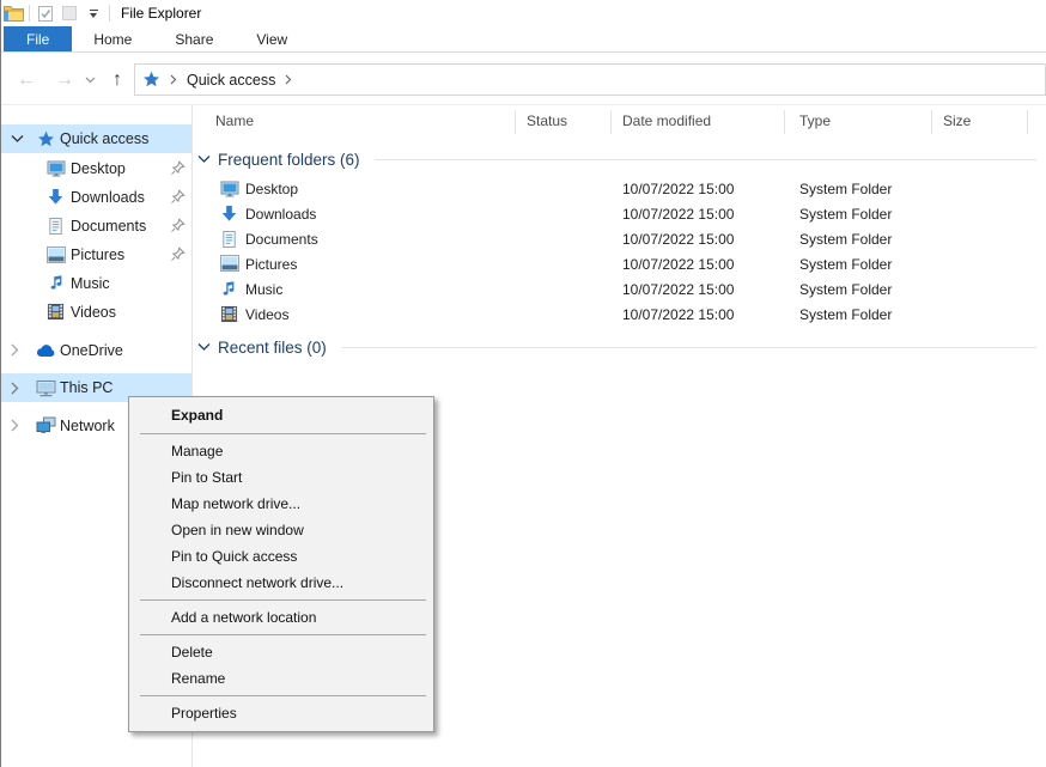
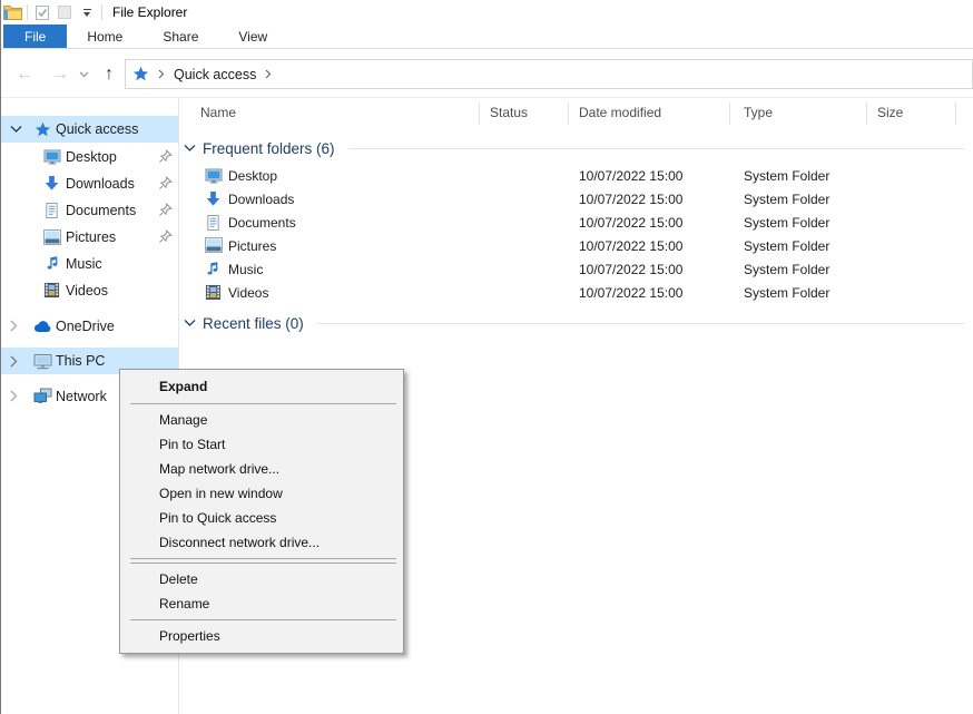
  File Explorer
  File
  Home
  Share
  View
  ←
  →
  ↑
  Quick access
  Quick access
  Desktop
  Downloads
  Documents
  Pictures
  Music
  Videos
  OneDrive
  This PC
  Network
  Name
  Status
  Date modified
  Type
  Size
  Frequent folders (6)
  Desktop
  10/07/2022 15:00
  System Folder
  Downloads
  10/07/2022 15:00
  System Folder
  Documents
  10/07/2022 15:00
  System Folder
  Pictures
  10/07/2022 15:00
  System Folder
  Music
  10/07/2022 15:00
  System Folder
  Videos
  10/07/2022 15:00
  System Folder
  Recent files (0)
  Expand
  Manage
  Pin to Start
  Map network drive...
  Open in new window
  Pin to Quick access
  Disconnect network drive...
- Add a network location
  Delete
  Rename
  Properties
